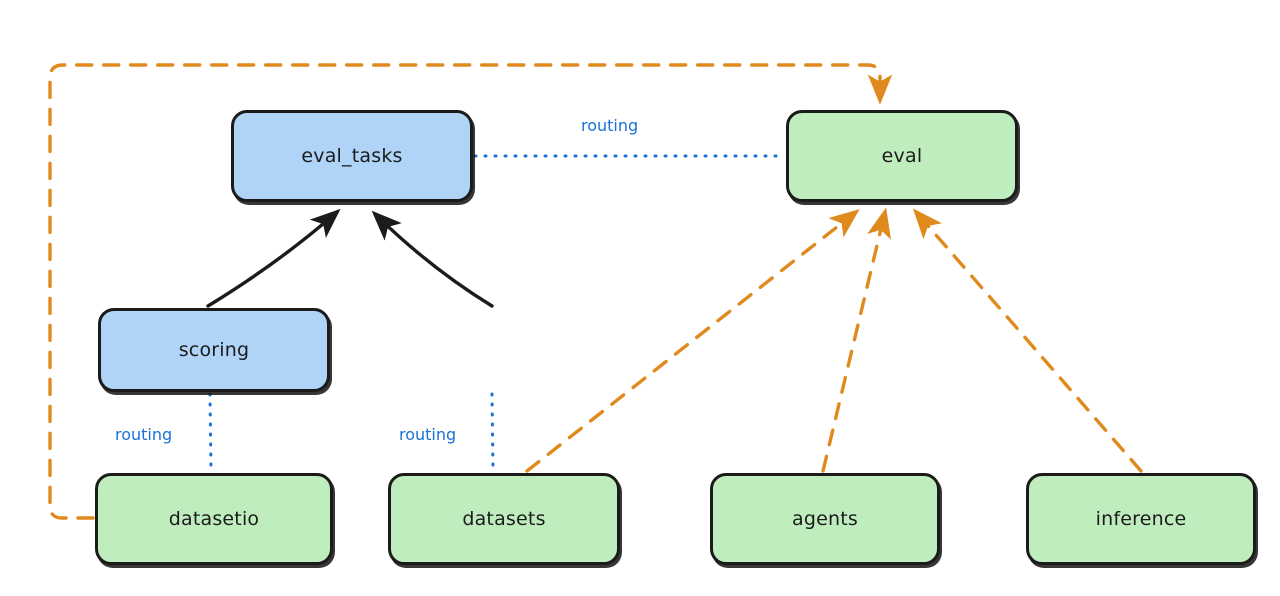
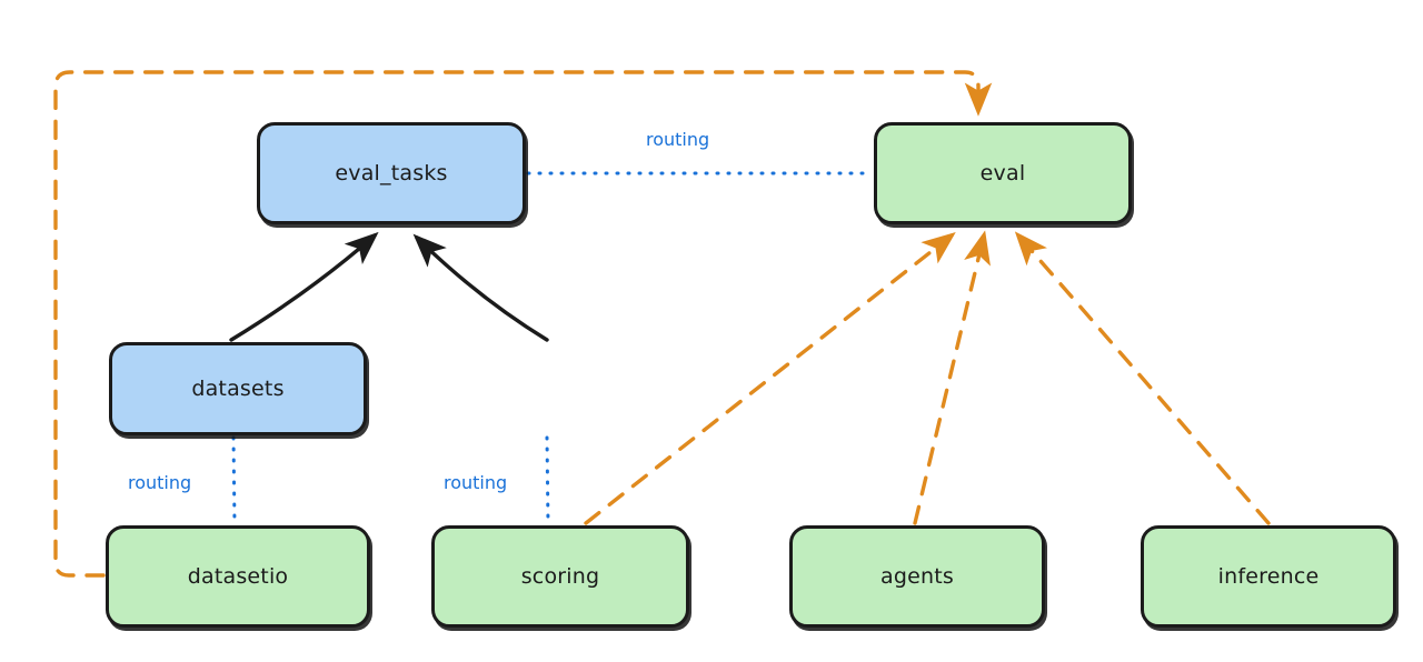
  eval_tasks
  eval
- scoring
+ datasets
  datasetio
- datasets
+ scoring
  agents
  inference
  routing
  routing
  routing
